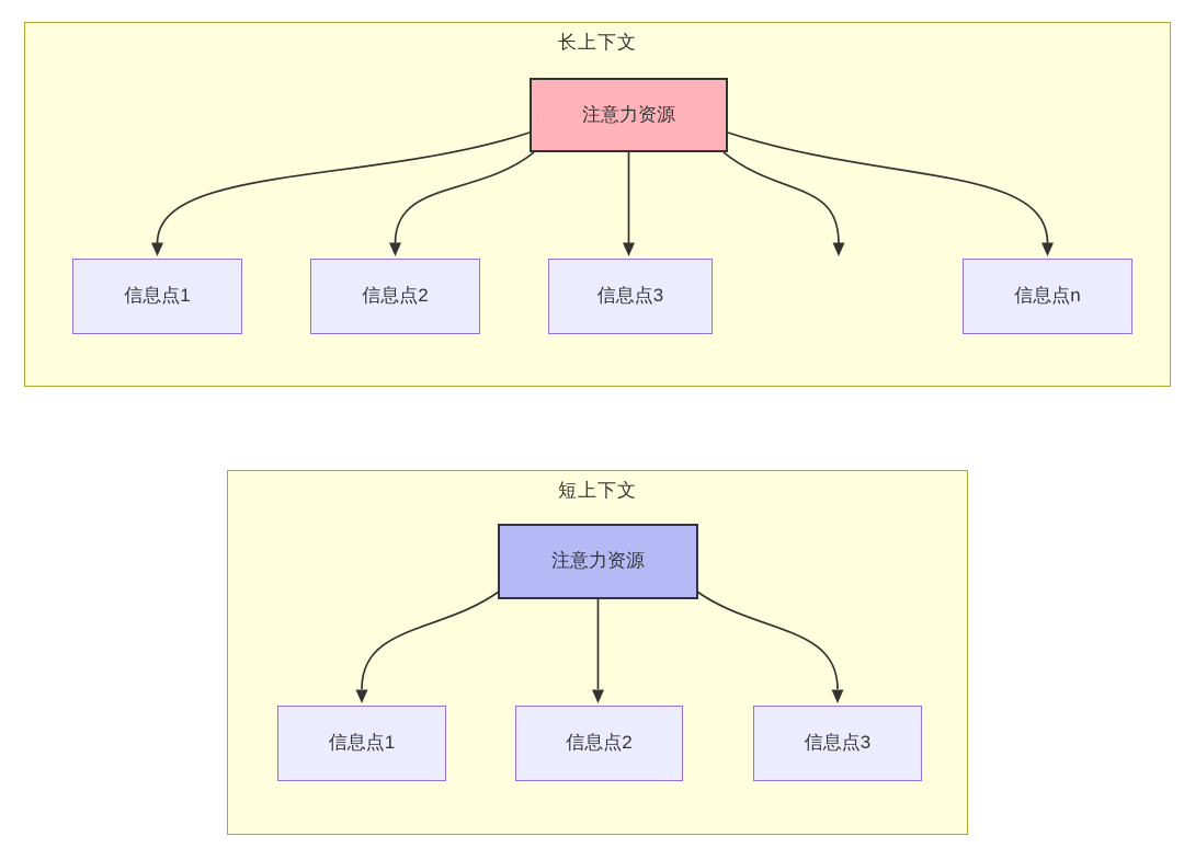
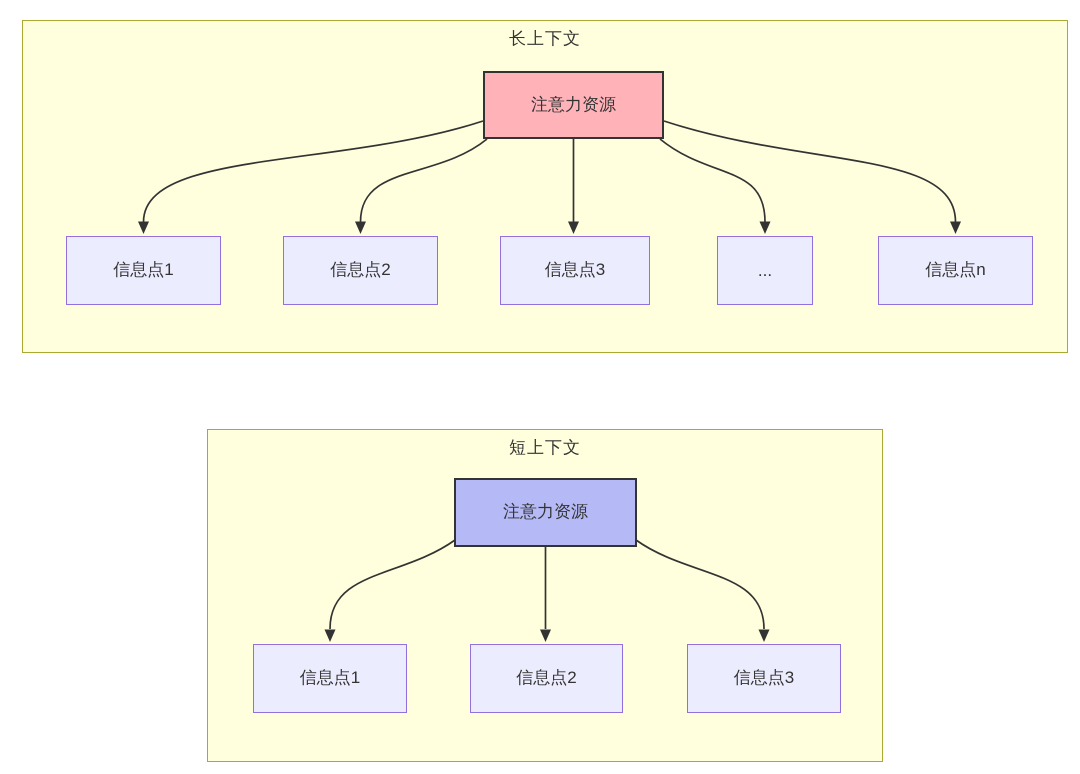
  长上下文
  短上下文
  注意力资源
  信息点1
  信息点2
  信息点3
+ ...
  信息点n
  注意力资源
  信息点1
  信息点2
  信息点3
